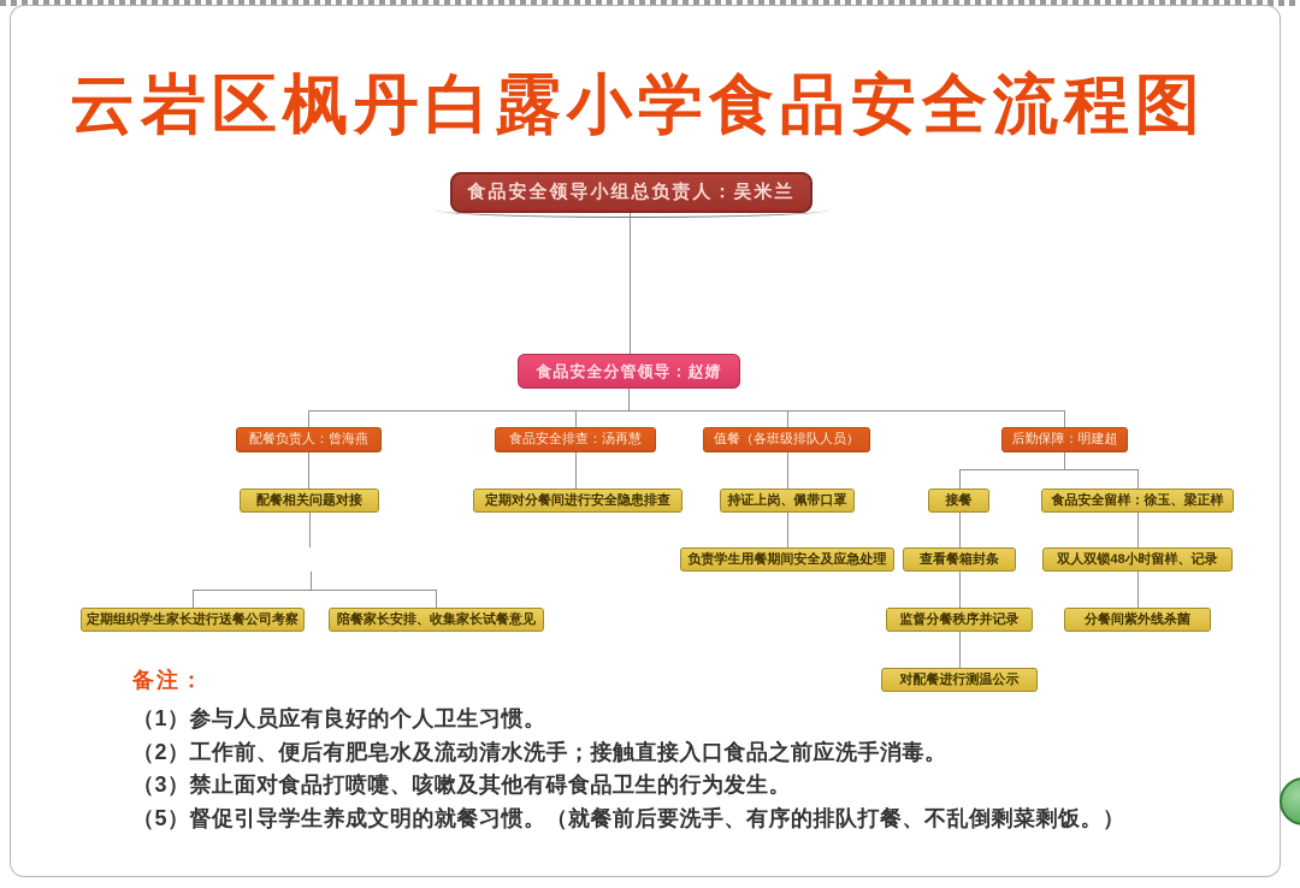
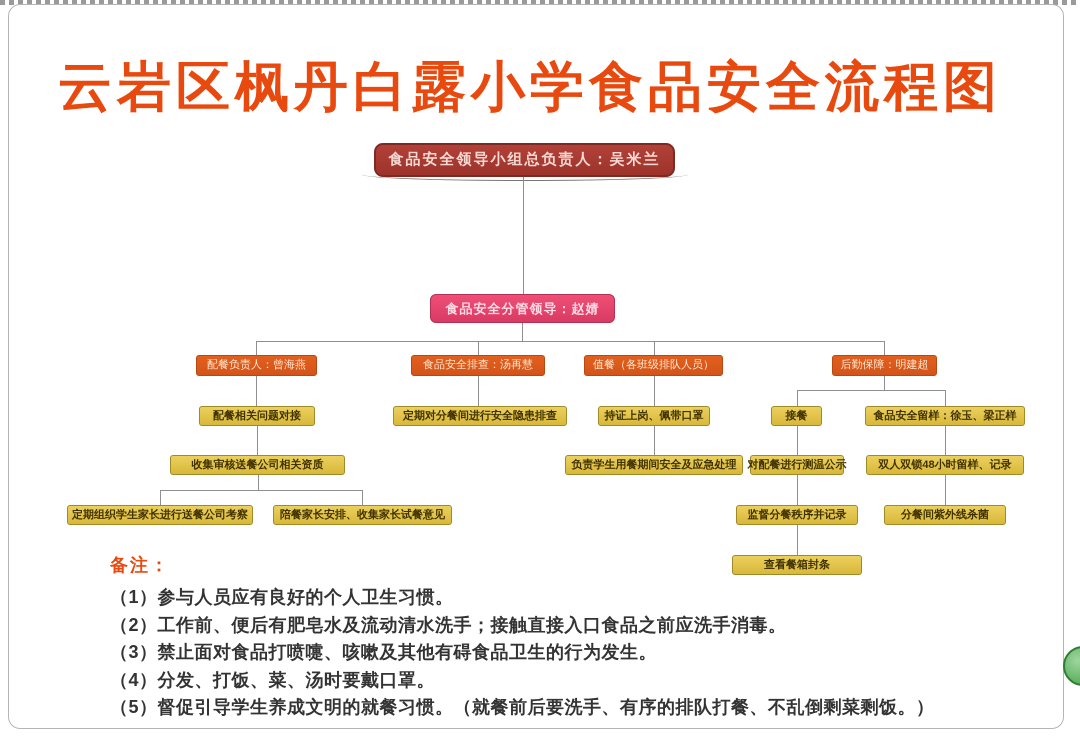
  云岩区枫丹白露小学食品安全流程图
  食品安全领导小组总负责人：吴米兰
  食品安全分管领导：赵婧
  配餐负责人：曾海燕
  食品安全排查：汤再慧
  值餐（各班级排队人员）
  后勤保障：明建超
  配餐相关问题对接
+ 收集审核送餐公司相关资质
  定期组织学生家长进行送餐公司考察
  陪餐家长安排、收集家长试餐意见
  定期对分餐间进行安全隐患排查
  持证上岗、佩带口罩
  负责学生用餐期间安全及应急处理
  接餐
- 查看餐箱封条
+ 对配餐进行测温公示
  监督分餐秩序并记录
- 对配餐进行测温公示
+ 查看餐箱封条
  食品安全留样：徐玉、梁正样
  双人双锁48小时留样、记录
  分餐间紫外线杀菌
  备注：
  （1）参与人员应有良好的个人卫生习惯。
  （2）工作前、便后有肥皂水及流动清水洗手；接触直接入口食品之前应洗手消毒。
  （3）禁止面对食品打喷嚏、咳嗽及其他有碍食品卫生的行为发生。
+ （4）分发、打饭、菜、汤时要戴口罩。
  （5）督促引导学生养成文明的就餐习惯。（就餐前后要洗手、有序的排队打餐、不乱倒剩菜剩饭。）
